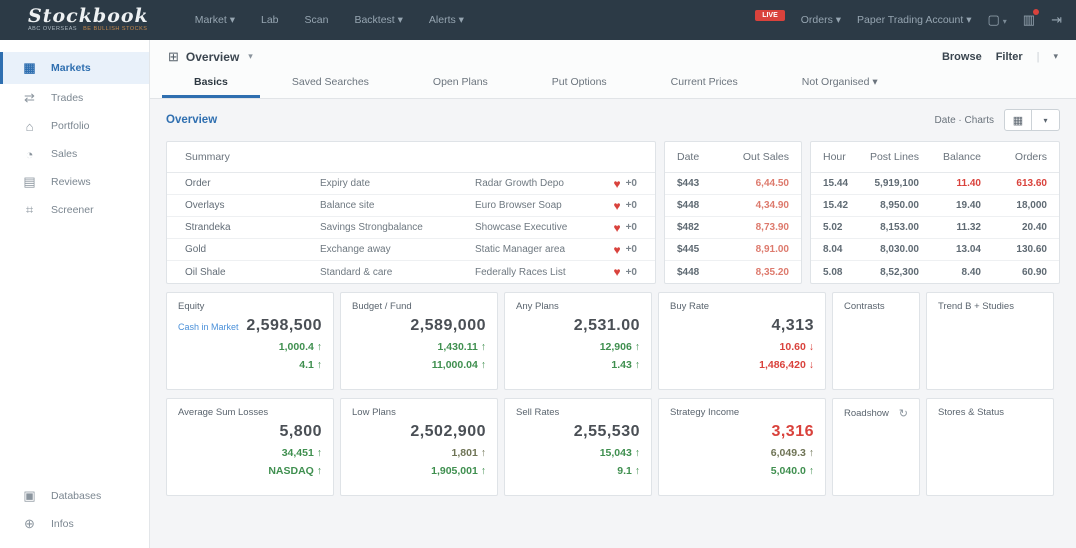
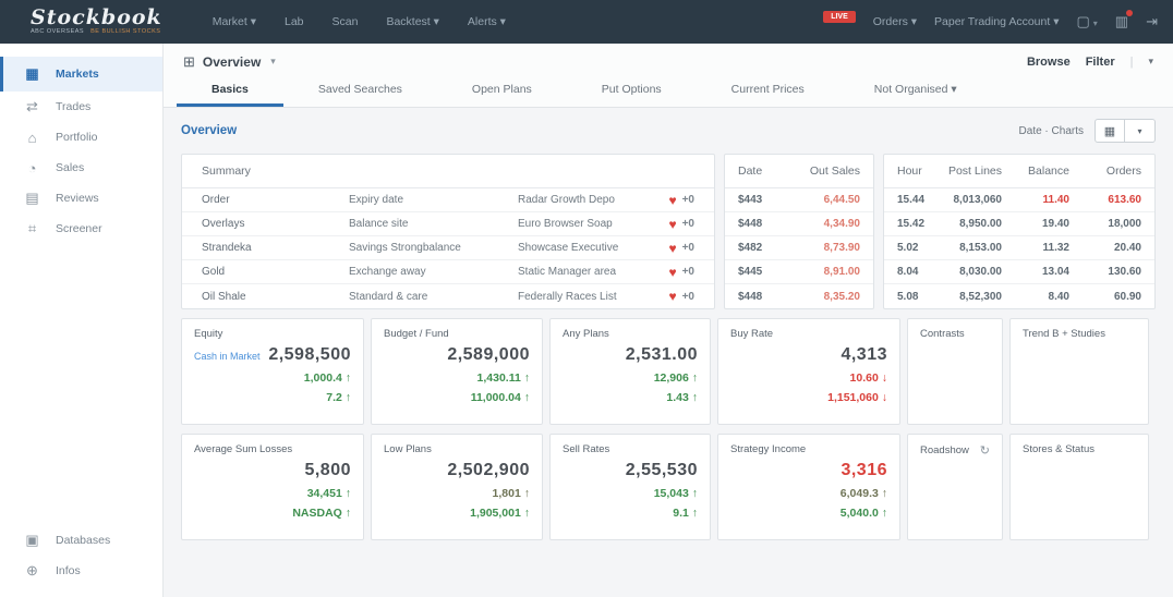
  Stockbook
  Market ▾
  Lab
  Scan
  Backtest ▾
  Alerts ▾
  Orders ▾
  Paper Trading Account ▾
  ▢ ▾
  ▥
  ⇥
  ▦
  Markets
  ⇄
  Trades
  ⌂
  Portfolio
  ◔
  Sales
  ▤
  Reviews
  ⌗
  Screener
  ▣
  Databases
  ⊕
  Infos
  ⊞
  Overview
  ▾
  Browse
  Filter
  |
  ▾
  Basics
  Saved Searches
  Open Plans
  Put Options
  Current Prices
  Not Organised ▾
  Overview
  Date · Charts
  ▦
  ▾
  Summary
  Order
  Expiry date
  Radar Growth Depo
  ♥
  +0
  Overlays
  Balance site
  Euro Browser Soap
  ♥
  +0
  Strandeka
  Savings Strongbalance
  Showcase Executive
  ♥
  +0
  Gold
  Exchange away
  Static Manager area
  ♥
  +0
  Oil Shale
  Standard & care
  Federally Races List
  ♥
  +0
  Date
  Out Sales
  $443
  6,44.50
  $448
  4,34.90
  $482
  8,73.90
  $445
  8,91.00
  $448
  8,35.20
  Hour
  Post Lines
  Balance
  Orders
  15.44
- 5,919,100
+ 8,013,060
  11.40
  613.60
  15.42
  8,950.00
  19.40
  18,000
  5.02
  8,153.00
  11.32
  20.40
  8.04
  8,030.00
  13.04
  130.60
  5.08
  8,52,300
  8.40
  60.90
  Equity
  Cash in Market
  2,598,500
  1,000.4 ↑
- 4.1 ↑
+ 7.2 ↑
  Budget / Fund
  2,589,000
  1,430.11 ↑
  11,000.04 ↑
  Any Plans
  2,531.00
  12,906 ↑
  1.43 ↑
  Buy Rate
  4,313
  10.60 ↓
- 1,486,420 ↓
+ 1,151,060 ↓
  Contrasts
  Trend B + Studies
  Average Sum Losses
  5,800
  34,451 ↑
  NASDAQ ↑
  Low Plans
  2,502,900
  1,801 ↑
  1,905,001 ↑
  Sell Rates
  2,55,530
  15,043 ↑
  9.1 ↑
  Strategy Income
  3,316
  6,049.3 ↑
  5,040.0 ↑
  Roadshow
  ↻
  Stores & Status
